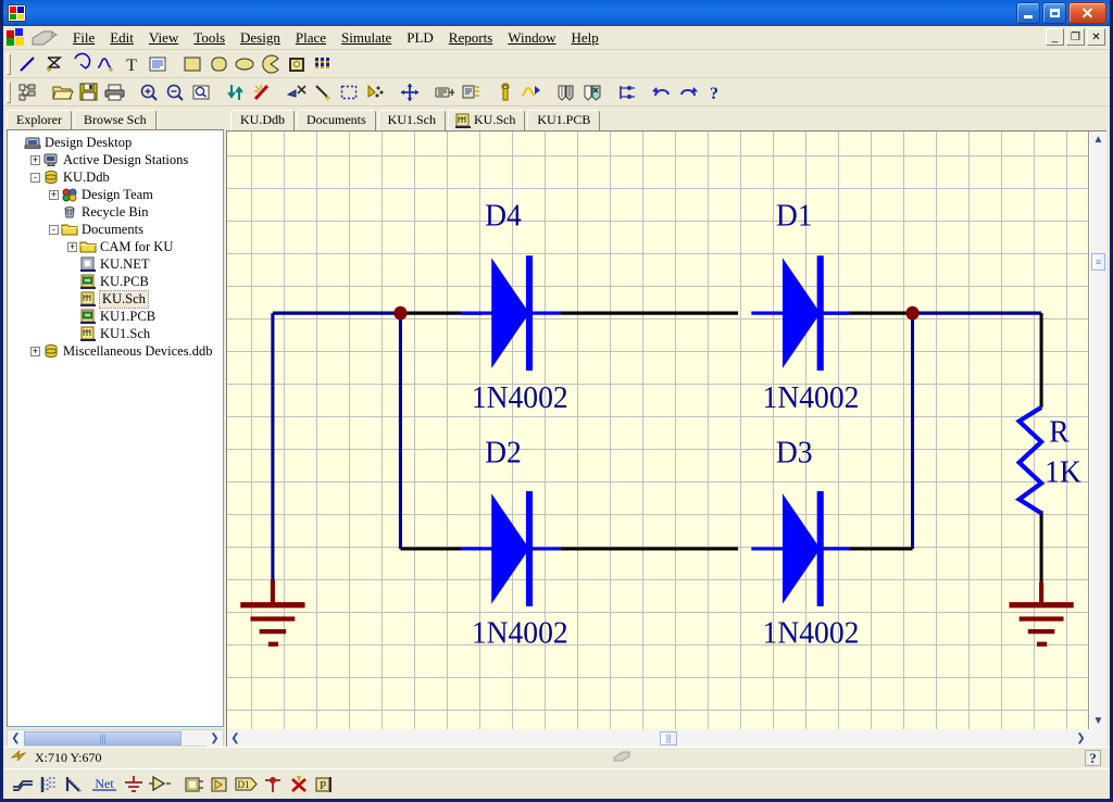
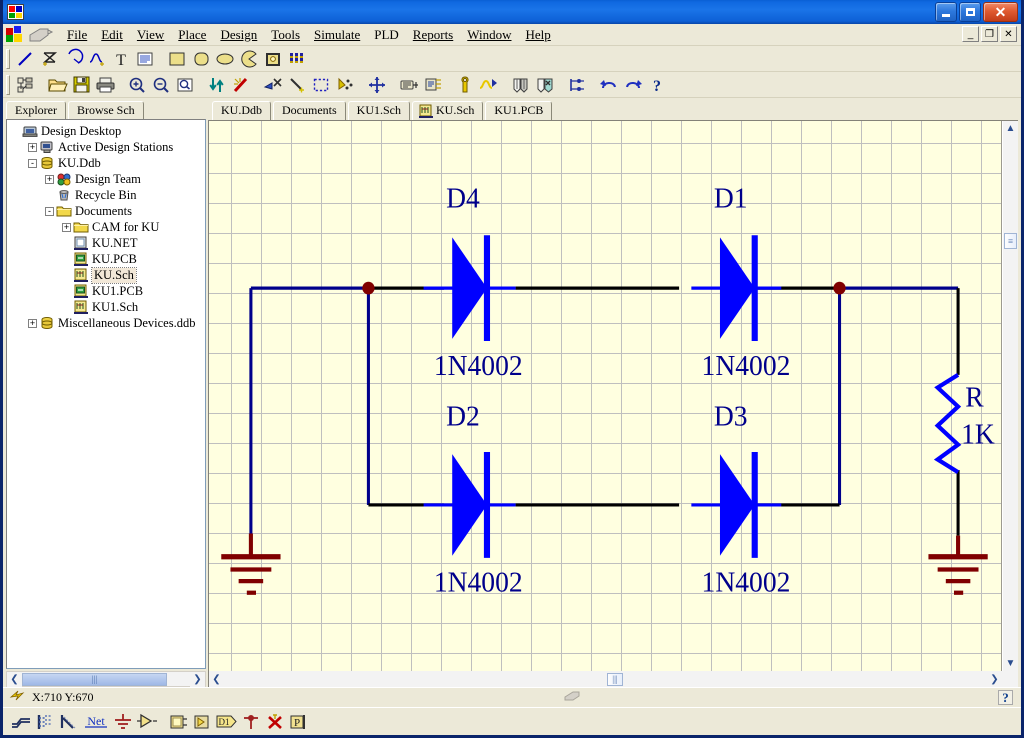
  ✕
  File
  Edit
  View
- Tools
+ Place
  Design
- Place
+ Tools
  Simulate
  PLD
  Reports
  Window
  Help
  _
  ❐
  ✕
  T
  ?
  Explorer
  Browse Sch
  Design Desktop
  +
  Active Design Stations
  -
  KU.Ddb
  +
  Design Team
  Recycle Bin
  -
  Documents
  +
  CAM for KU
  KU.NET
  KU.PCB
  KU.Sch
  KU1.PCB
  KU1.Sch
  +
  Miscellaneous Devices.ddb
  ❮
  |||
  ❯
  KU.Ddb
  Documents
  KU1.Sch
  KU.Sch
  KU1.PCB
  D4
  1N4002
  D1
  1N4002
  D2
  1N4002
  D3
  1N4002
  R
  1K
  ▲
  ≡
  ▼
  ❮
  |||
  ❯
  X:710 Y:670
  ?
  Net
  D1
  P
